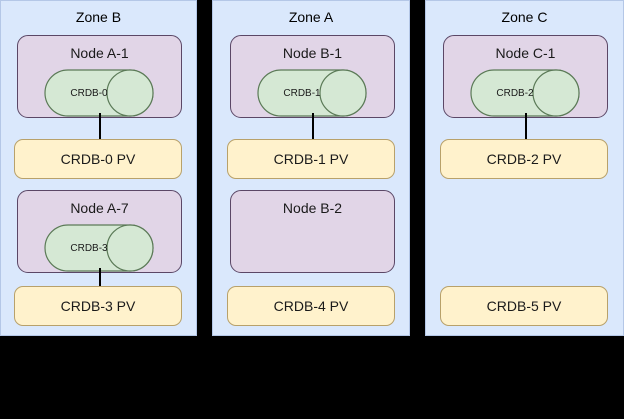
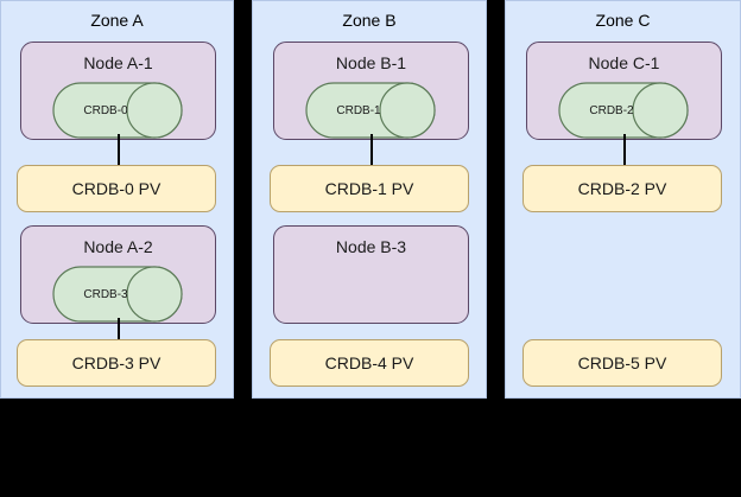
- Zone B
+ Zone A
  Node A-1
  CRDB-0
  CRDB-0 PV
- Node A-7
+ Node A-2
  CRDB-3
  CRDB-3 PV
- Zone A
+ Zone B
  Node B-1
  CRDB-1
  CRDB-1 PV
- Node B-2
+ Node B-3
  CRDB-4 PV
  Zone C
  Node C-1
  CRDB-2
  CRDB-2 PV
  CRDB-5 PV
